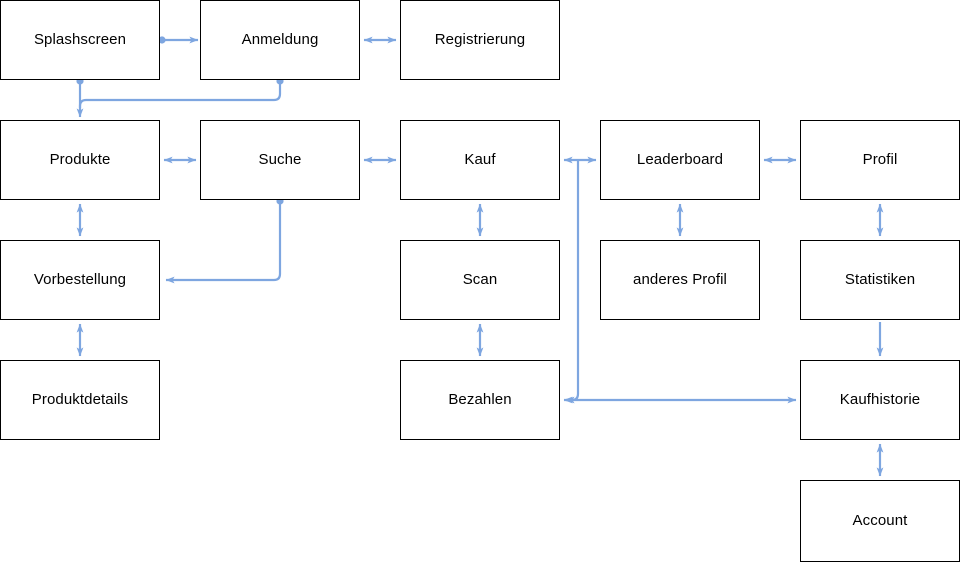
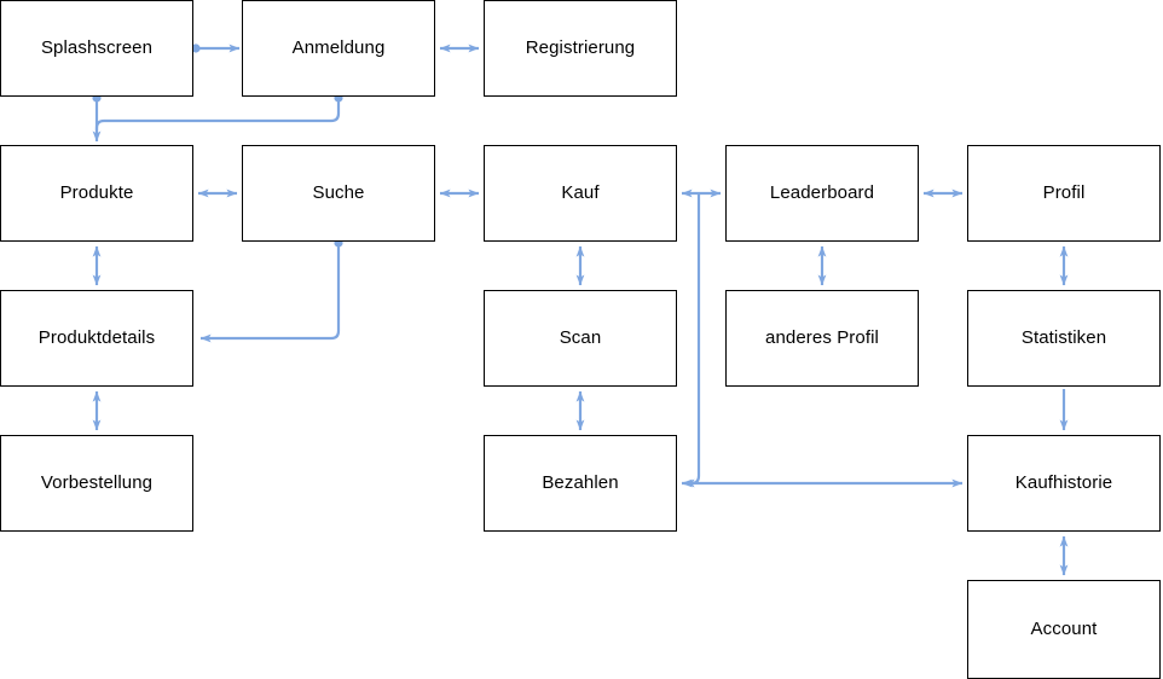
  Splashscreen
  Anmeldung
  Registrierung
  Produkte
  Suche
  Kauf
  Leaderboard
  Profil
- Vorbestellung
+ Produktdetails
  Scan
  anderes Profil
  Statistiken
- Produktdetails
+ Vorbestellung
  Bezahlen
  Kaufhistorie
  Account
